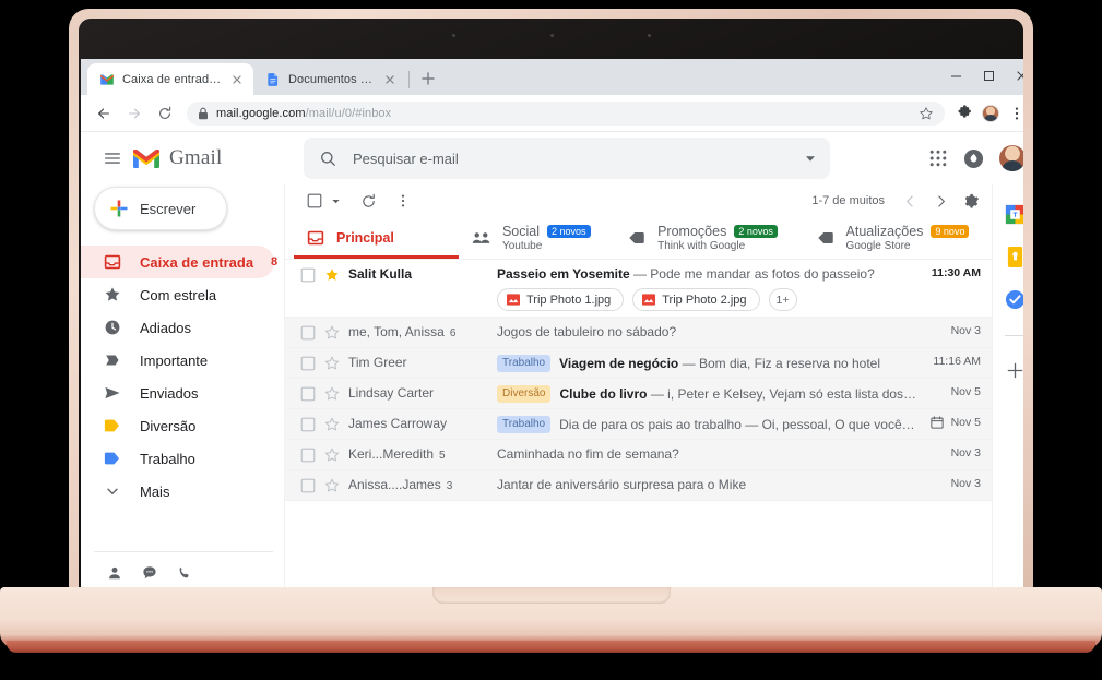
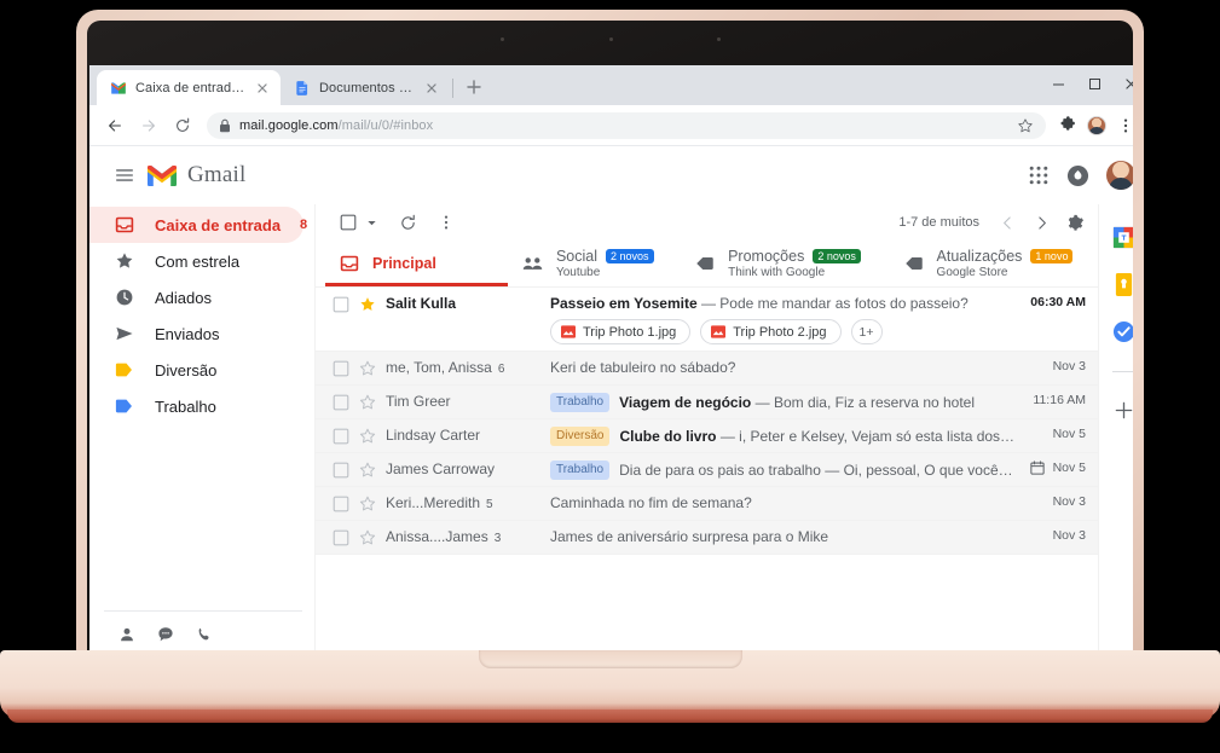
  Caixa de entrada (
  Documentos Go
  mail.google.com/mail/u/0/#inbox
  Gmail
- Pesquisar e-mail
- Escrever
  Caixa de entrada
  8
  Com estrela
  Adiados
- Importante
  Enviados
  Diversão
  Trabalho
- Mais
  1-7 de muitos
  Principal
  Social
  2 novos
  Youtube
  Promoções
  2 novos
  Think with Google
  Atualizações
- 9 novo
+ 1 novo
  Google Store
  Salit Kulla
  Passeio em Yosemite — Pode me mandar as fotos do passeio?
  Trip Photo 1.jpg
  Trip Photo 2.jpg
  1+
- 11:30 AM
+ 06:30 AM
  me, Tom, Anissa
  6
- Jogos de tabuleiro no sábado?
+ Keri de tabuleiro no sábado?
  Nov 3
  Tim Greer
  Trabalho
  Viagem de negócio — Bom dia, Fiz a reserva no hotel
  11:16 AM
  Lindsay Carter
  Diversão
  Nov 5
  James Carroway
  Trabalho
  Dia de para os pais ao trabalho — Oi, pessoal, O que vocês a
  Nov 5
  Keri...Meredith
  5
  Caminhada no fim de semana?
  Nov 3
  Anissa....James
  3
- Jantar de aniversário surpresa para o Mike
+ James de aniversário surpresa para o Mike
  Nov 3
